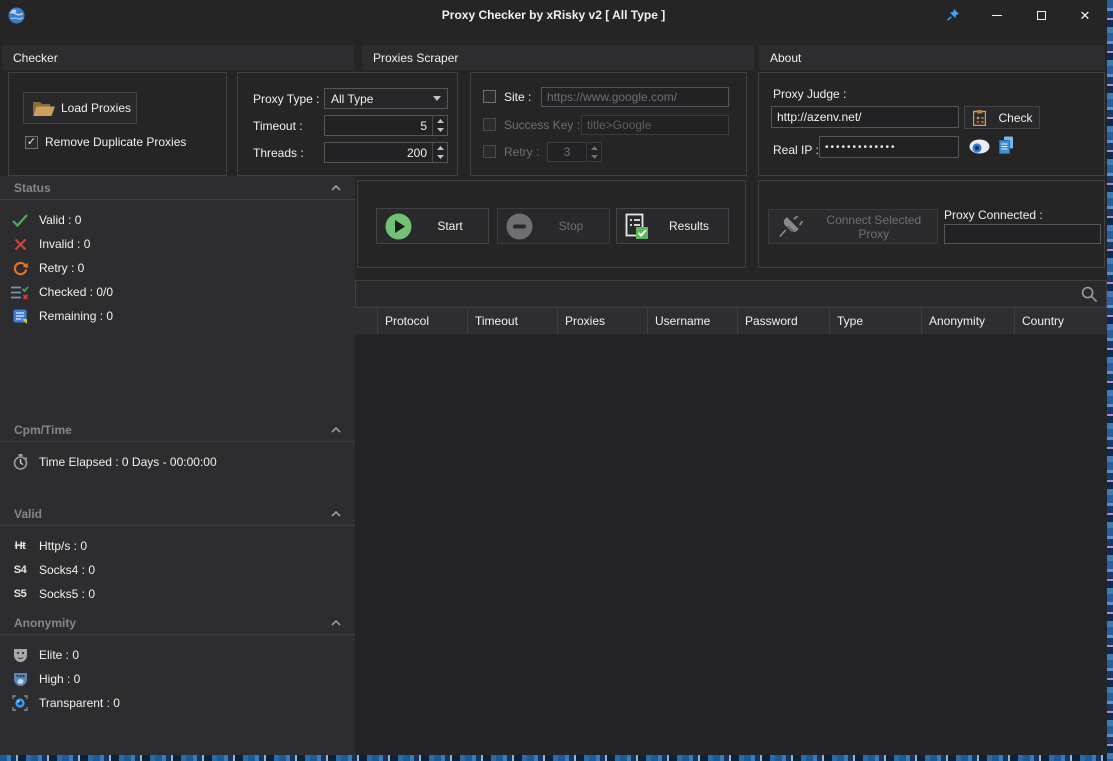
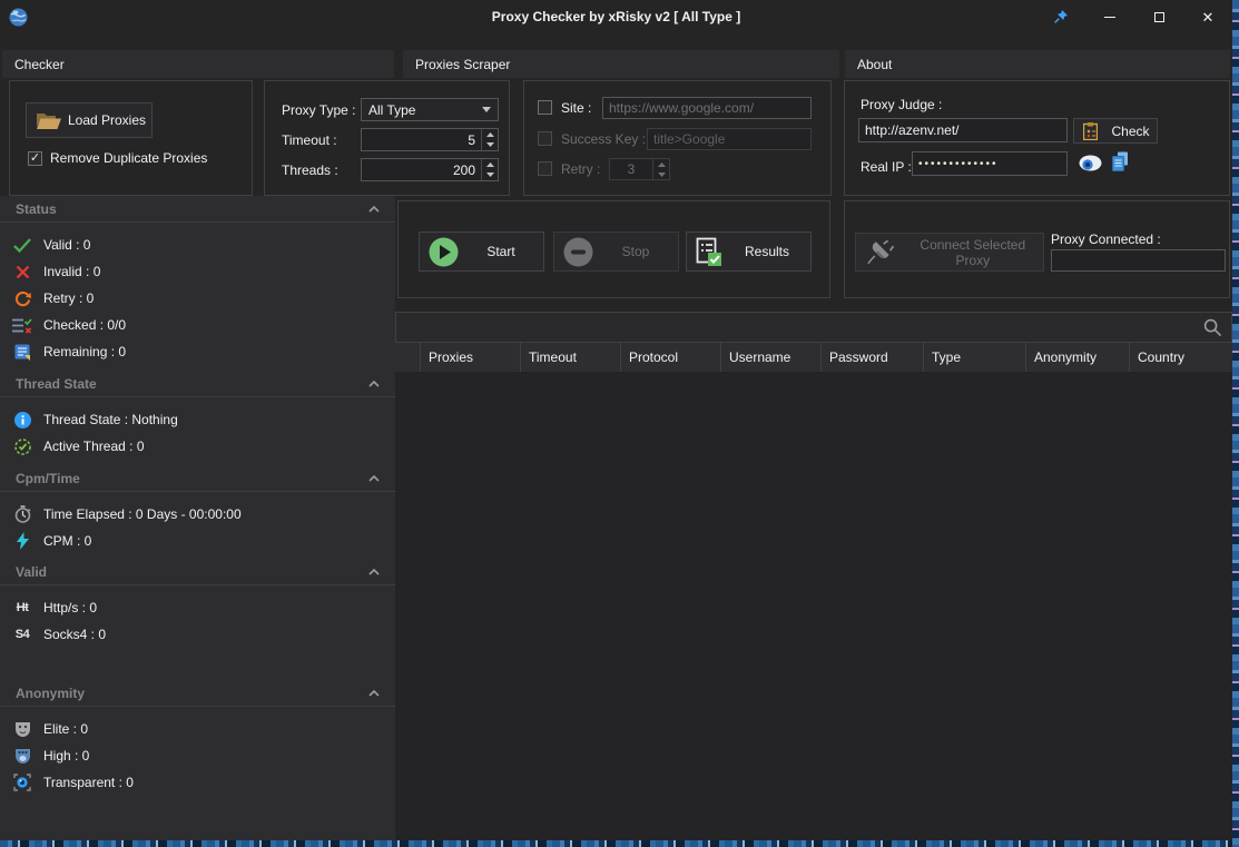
  Proxy Checker by xRisky v2 [ All Type ]
  ✕
  Checker
  Proxies Scraper
  About
  Load Proxies
  ✓
  Remove Duplicate Proxies
  Proxy Type :
  All Type
  Timeout :
  5
  Threads :
  200
  Site :
  https://www.google.com/
  Success Key :
  title>Google
  Retry :
  3
  Proxy Judge :
  http://azenv.net/
  Check
  Real IP :
  •••••••••••••
  Start
  Stop
  Results
  Connect Selected Proxy
  Proxy Connected :
  Status
  Valid : 0
  Invalid : 0
  Retry : 0
  Checked : 0/0
  Remaining : 0
+ Thread State
+ Thread State : Nothing
+ Active Thread : 0
  Cpm/Time
  Time Elapsed : 0 Days - 00:00:00
+ CPM : 0
  Valid
  Ht
  Http/s : 0
  S4
  Socks4 : 0
- S5
- Socks5 : 0
  Anonymity
  Elite : 0
  High : 0
  Transparent : 0
- Protocol
+ Proxies
  Timeout
- Proxies
+ Protocol
  Username
  Password
  Type
  Anonymity
  Country
